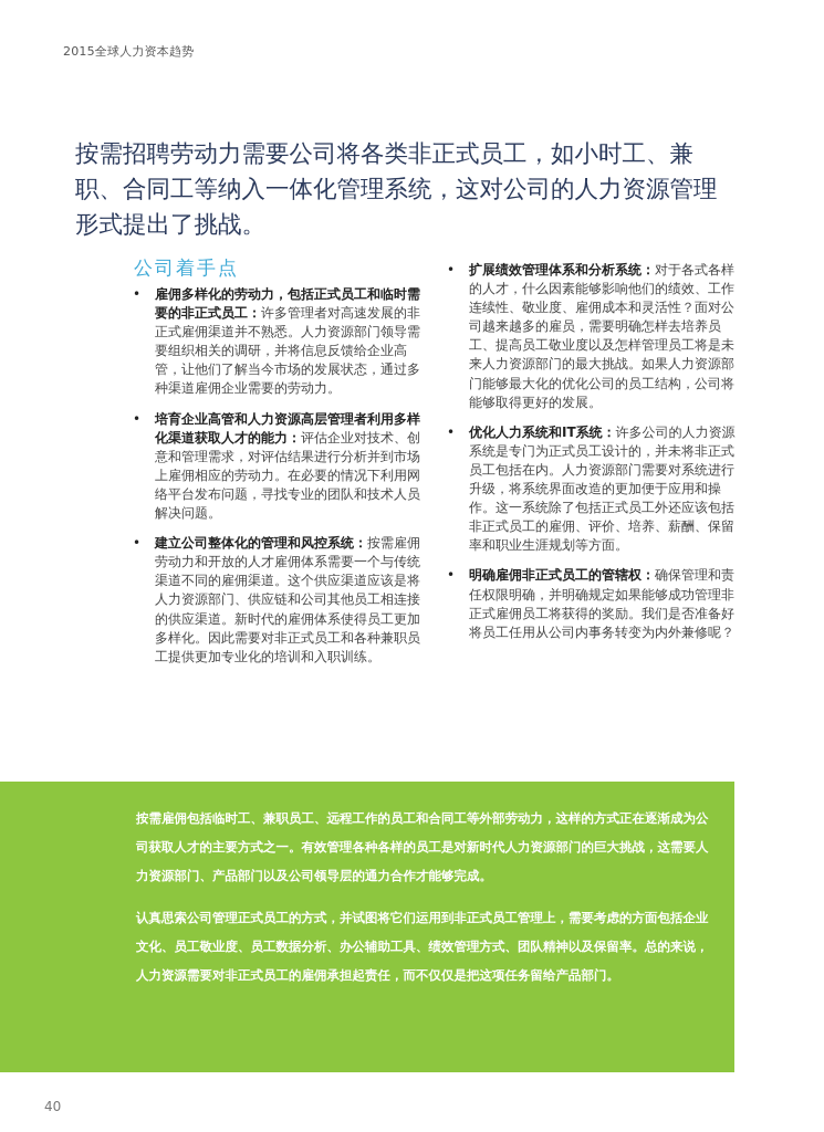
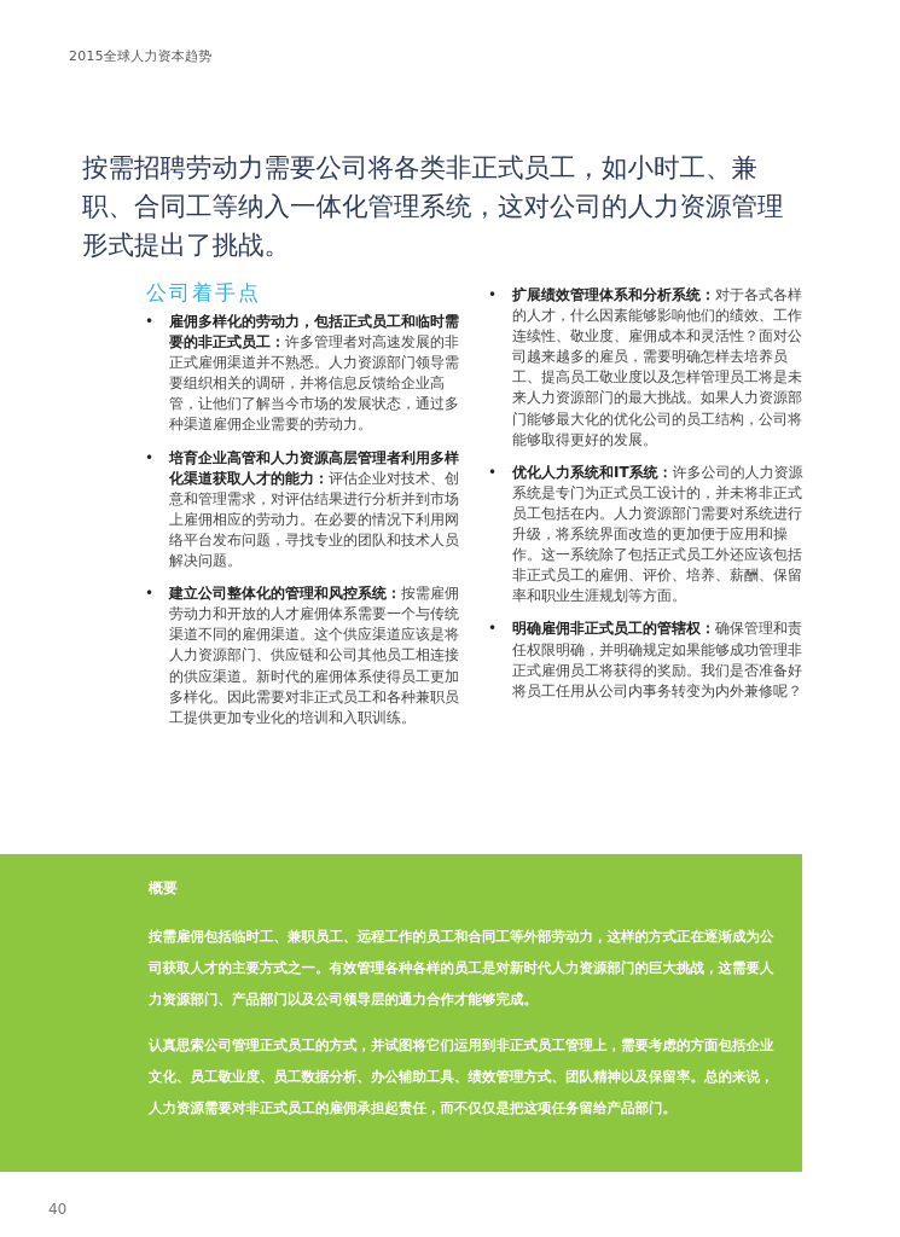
  2015全球人力资本趋势
  按需招聘劳动力需要公司将各类非正式员工，如小时工、兼职、合同工等纳入一体化管理系统，这对公司的人力资源管理形式提出了挑战。
  公司着手点
  •
  雇佣多样化的劳动力，包括正式员工和临时需要的非正式员工：许多管理者对高速发展的非正式雇佣渠道并不熟悉。人力资源部门领导需要组织相关的调研，并将信息反馈给企业高管，让他们了解当今市场的发展状态，通过多种渠道雇佣企业需要的劳动力。
  •
  培育企业高管和人力资源高层管理者利用多样化渠道获取人才的能力：评估企业对技术、创意和管理需求，对评估结果进行分析并到市场上雇佣相应的劳动力。在必要的情况下利用网络平台发布问题，寻找专业的团队和技术人员解决问题。
  •
  建立公司整体化的管理和风控系统：按需雇佣劳动力和开放的人才雇佣体系需要一个与传统渠道不同的雇佣渠道。这个供应渠道应该是将人力资源部门、供应链和公司其他员工相连接的供应渠道。新时代的雇佣体系使得员工更加多样化。因此需要对非正式员工和各种兼职员工提供更加专业化的培训和入职训练。
  •
  扩展绩效管理体系和分析系统：对于各式各样的人才，什么因素能够影响他们的绩效、工作连续性、敬业度、雇佣成本和灵活性？面对公司越来越多的雇员，需要明确怎样去培养员工、提高员工敬业度以及怎样管理员工将是未来人力资源部门的最大挑战。如果人力资源部门能够最大化的优化公司的员工结构，公司将能够取得更好的发展。
  •
  优化人力系统和IT系统：许多公司的人力资源系统是专门为正式员工设计的，并未将非正式员工包括在内。人力资源部门需要对系统进行升级，将系统界面改造的更加便于应用和操作。这一系统除了包括正式员工外还应该包括非正式员工的雇佣、评价、培养、薪酬、保留率和职业生涯规划等方面。
  •
  明确雇佣非正式员工的管辖权：确保管理和责任权限明确，并明确规定如果能够成功管理非正式雇佣员工将获得的奖励。我们是否准备好将员工任用从公司内事务转变为内外兼修呢？
+ 概要
  按需雇佣包括临时工、兼职员工、远程工作的员工和合同工等外部劳动力，这样的方式正在逐渐成为公司获取人才的主要方式之一。有效管理各种各样的员工是对新时代人力资源部门的巨大挑战，这需要人力资源部门、产品部门以及公司领导层的通力合作才能够完成。
  认真思索公司管理正式员工的方式，并试图将它们运用到非正式员工管理上，需要考虑的方面包括企业文化、员工敬业度、员工数据分析、办公辅助工具、绩效管理方式、团队精神以及保留率。总的来说，人力资源需要对非正式员工的雇佣承担起责任，而不仅仅是把这项任务留给产品部门。
  40
